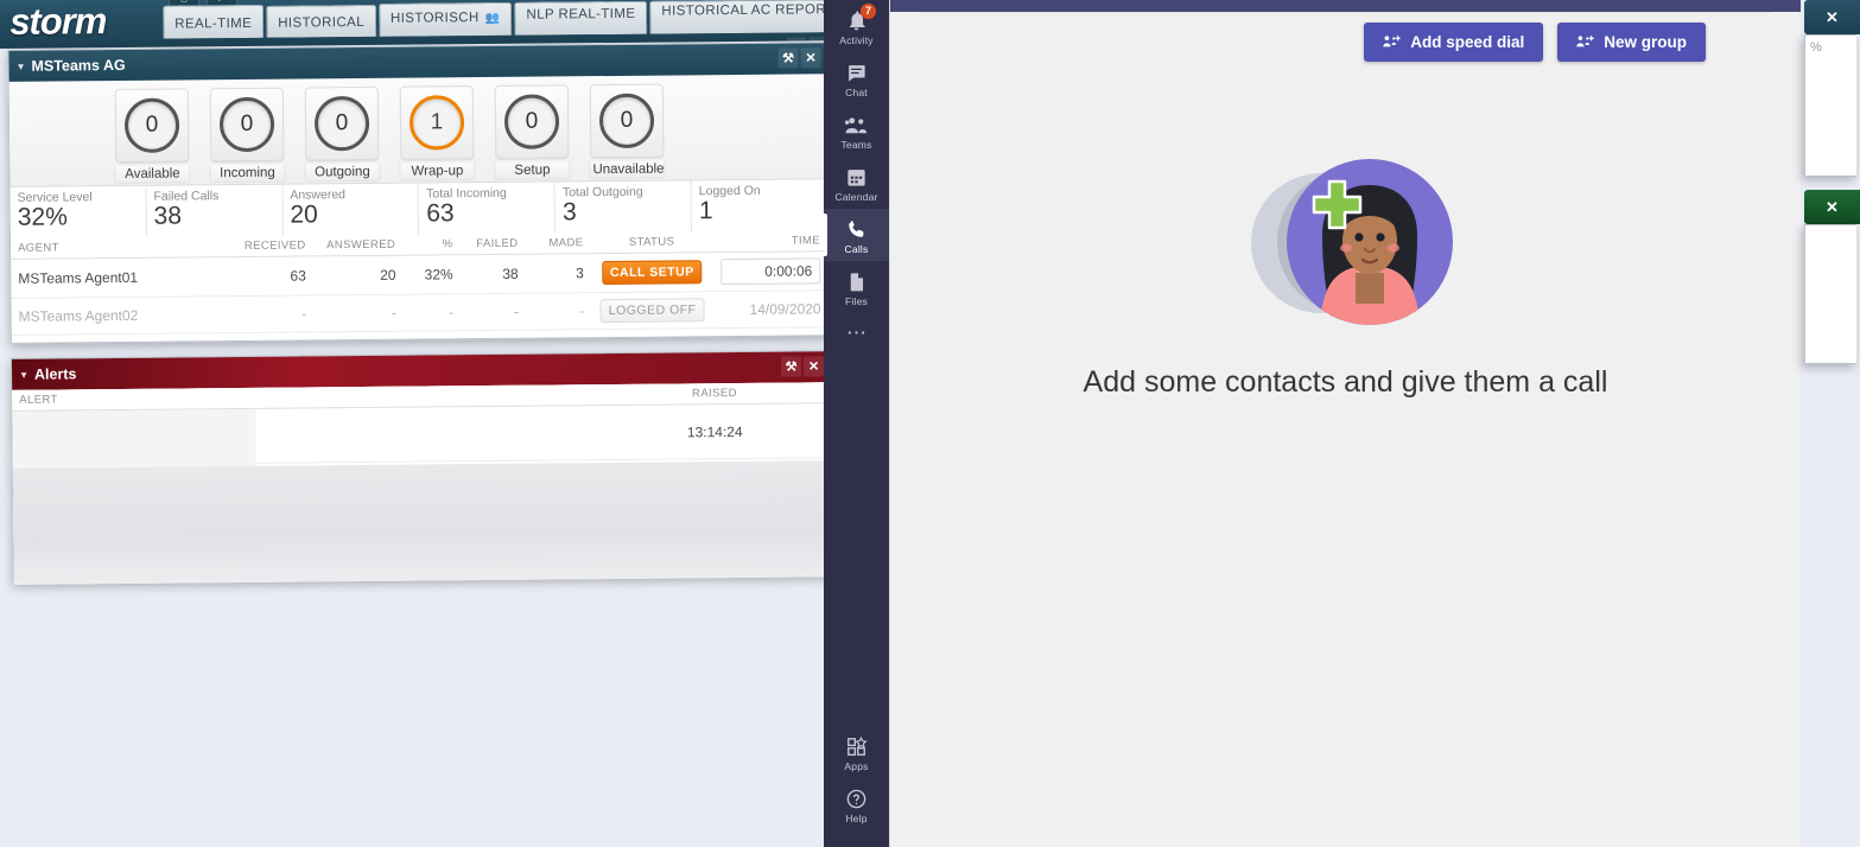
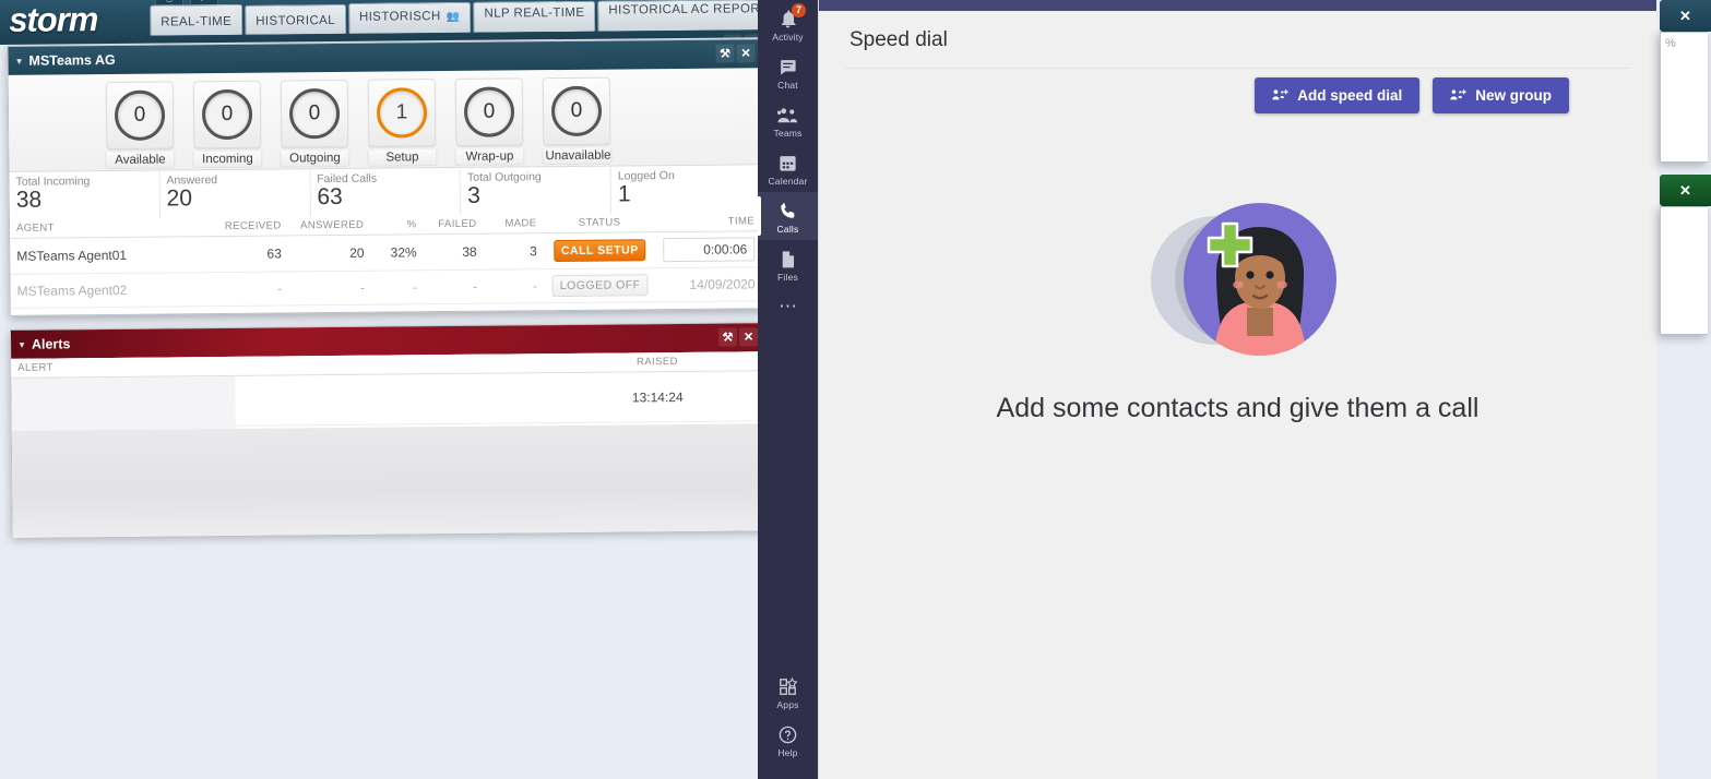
  storm
  REAL-TIME
  HISTORICAL
  HISTORISCH 👥
  NLP REAL-TIME
  HISTORICAL AC REPOR
  ▼
  MSTeams AG
  ⚒
  ✕
  0
  Available
  0
  Incoming
  0
  Outgoing
  1
- Wrap-up
+ Setup
  0
- Setup
+ Wrap-up
  0
  Unavailable
- Service Level
- 32%
- Failed Calls
+ Total Incoming
  38
  Answered
  20
- Total Incoming
+ Failed Calls
  63
  Total Outgoing
  3
  Logged On
  1
  AGENT	RECEIVED	ANSWERED	%	FAILED	MADE	STATUS	TIME
  MSTeams Agent01	63	20	32%	38	3	CALL SETUP	0:00:06
  MSTeams Agent02	-	-	-	-	-	LOGGED OFF	14/09/2020
  ▼
  Alerts
  ⚒
  ✕
  ALERT	RAISED
  	13:14:24
  7
  Activity
  Chat
  Teams
  Calendar
  Calls
  Files
  ⋯
  Apps
  Help
+ Speed dial
  Add speed dial
  New group
  Add some contacts and give them a call
  ✕
  %
  ✕
